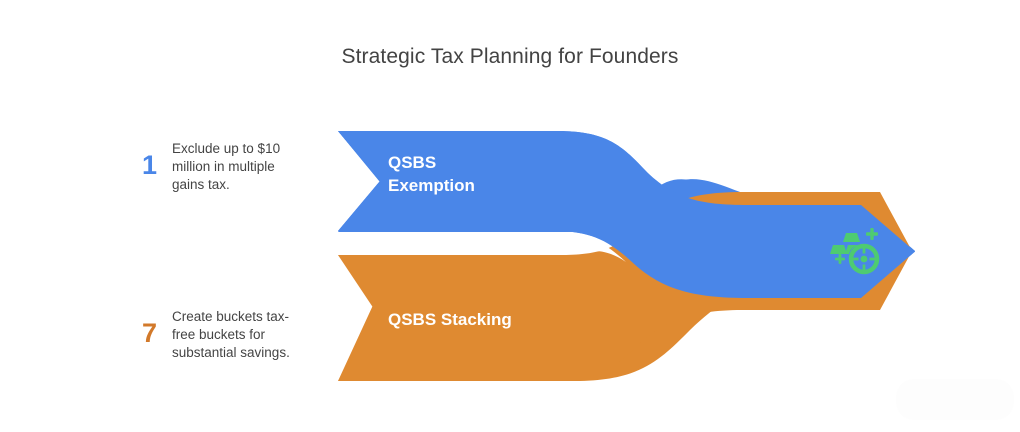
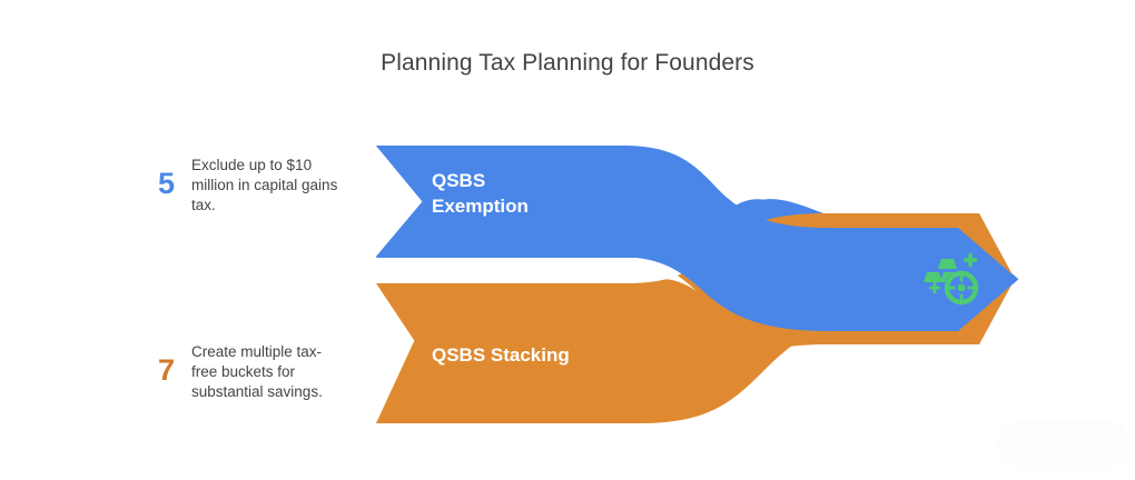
- Strategic Tax Planning for Founders
+ Planning Tax Planning for Founders
  QSBS
  Exemption
  QSBS Stacking
- 1
+ 5
- Exclude up to $10 million in multiple gains tax.
+ Exclude up to $10 million in capital gains tax.
  7
- Create buckets tax-free buckets for substantial savings.
+ Create multiple tax-free buckets for substantial savings.
